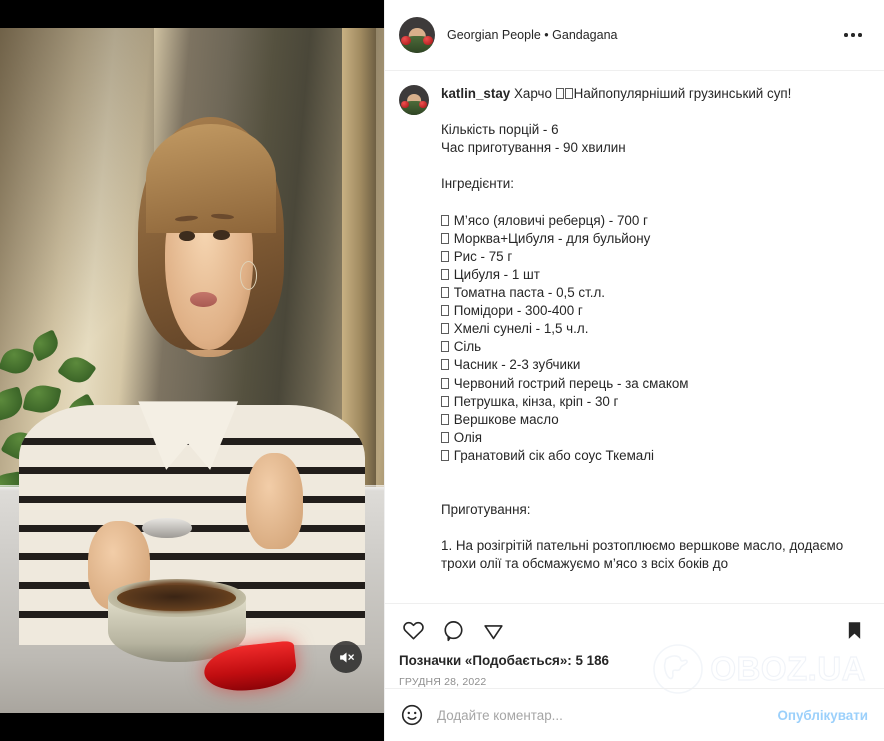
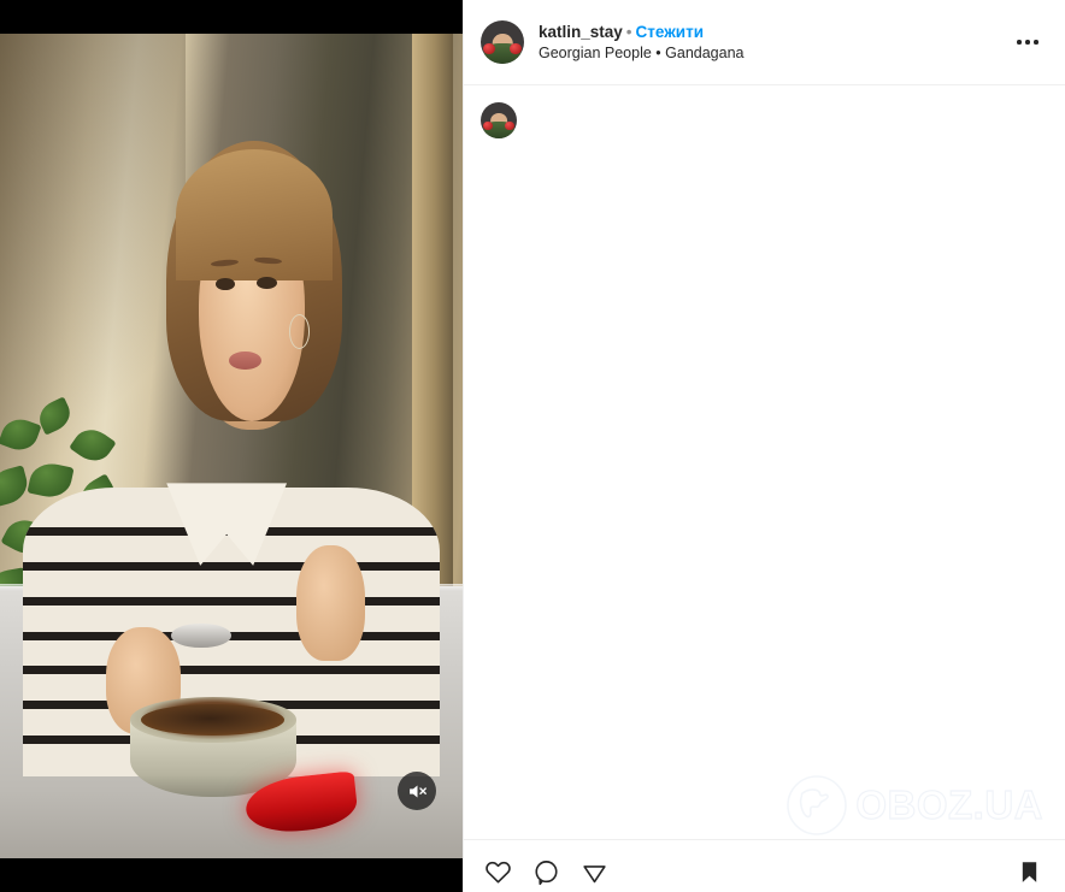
+ katlin_stay • Стежити
  Georgian People • Gandagana
- katlin_stay Харчо Найпопулярніший грузинський суп!
- Кількість порцій - 6
- Час приготування - 90 хвилин
- Інгредієнти:
- М’ясо (яловичі реберця) - 700 г Морква+Цибуля - для бульйону Рис - 75 г Цибуля - 1 шт Томатна паста - 0,5 ст.л. Помідори - 300-400 г Хмелі сунелі - 1,5 ч.л. Сіль Часник - 2-3 зубчики Червоний гострий перець - за смаком Петрушка, кінза, кріп - 30 г Вершкове масло Олія Гранатовий сік або соус Ткемалі Приготування: 1. На розігрітій пательні розтоплюємо вершкове масло, додаємо трохи олії та обсмажуємо м’ясо з всіх боків до
- Позначки «Подобається»: 5 186
- ГРУДНЯ 28, 2022
- Додайте коментар...
- Опублікувати
